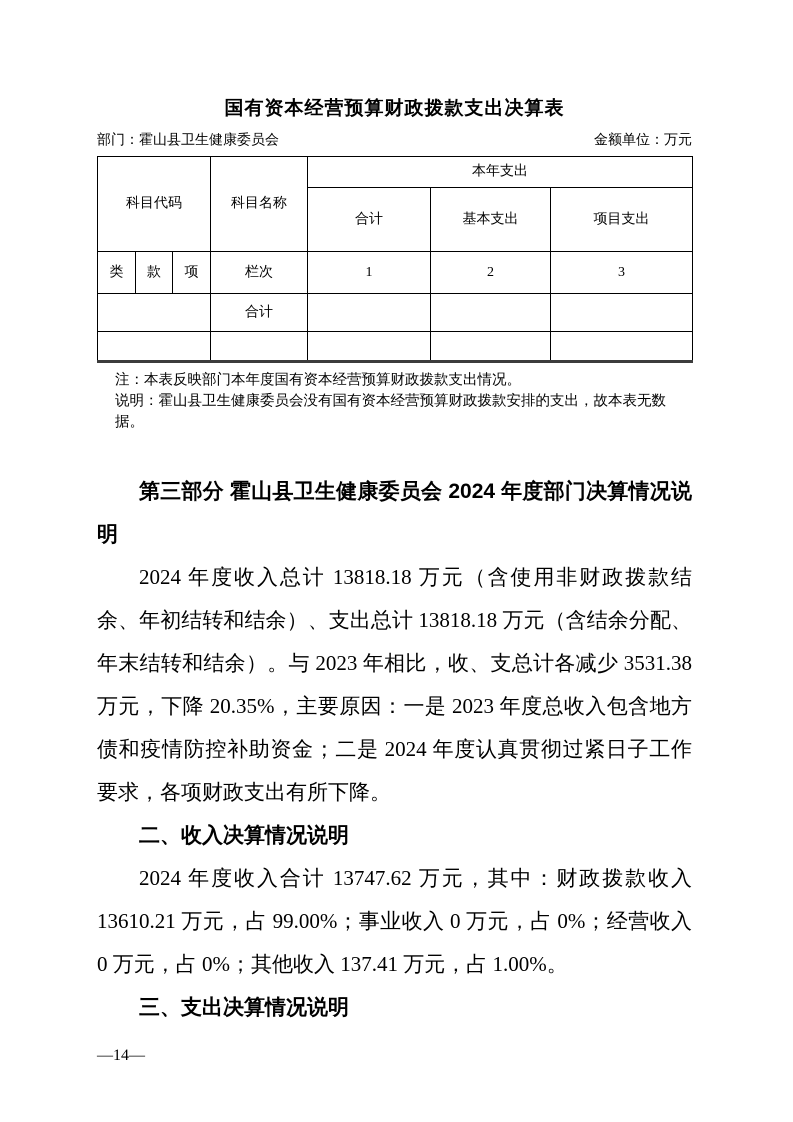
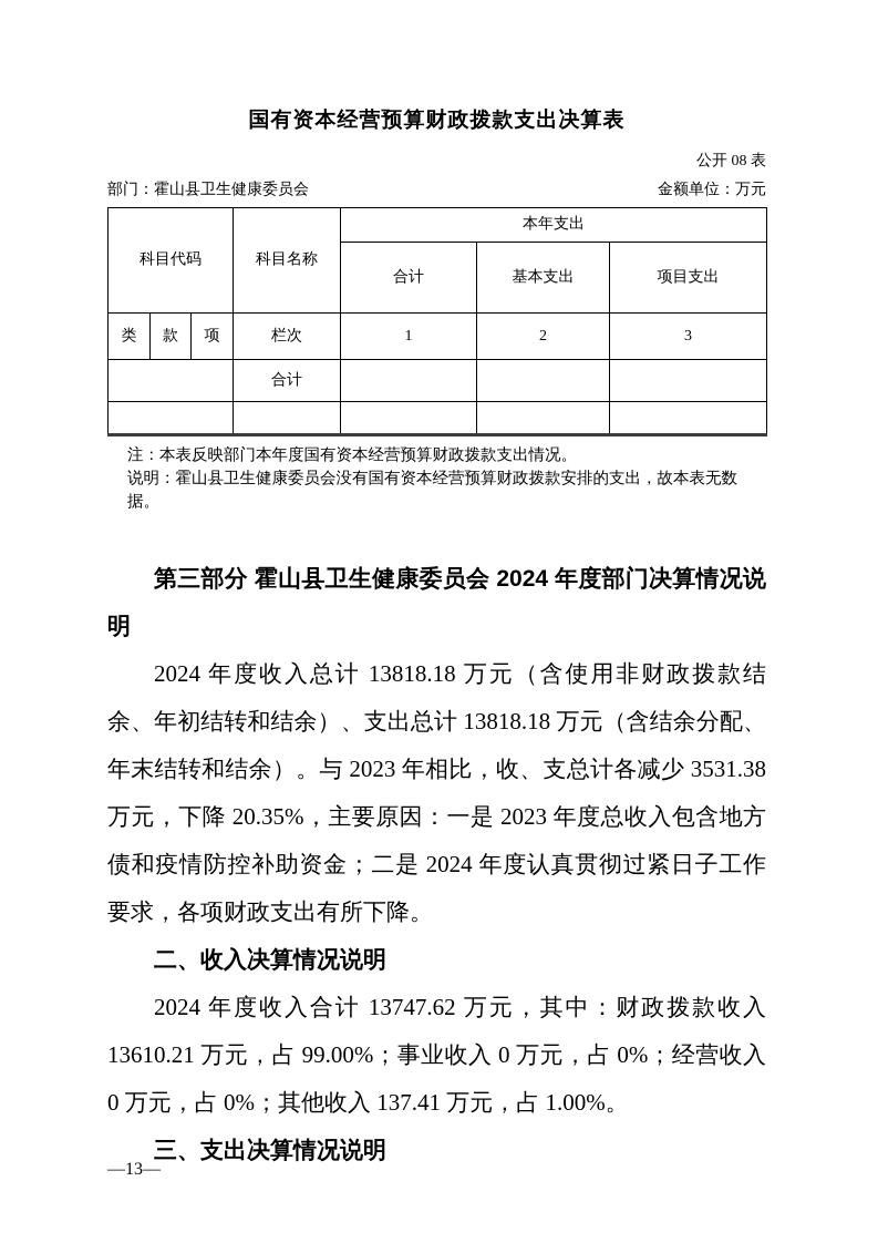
  国有资本经营预算财政拨款支出决算表
+ 公开 08 表
  部门：霍山县卫生健康委员会
  金额单位：万元
  科目代码	科目名称	本年支出
  合计	基本支出	项目支出
  类	款	项	栏次	1	2	3
  	合计
  注：本表反映部门本年度国有资本经营预算财政拨款支出情况。
  说明：霍山县卫生健康委员会没有国有资本经营预算财政拨款安排的支出，故本表无数据。
  第三部分 霍山县卫生健康委员会 2024 年度部门决算情况说明
  2024 年度收入总计 13818.18 万元（含使用非财政拨款结余、年初结转和结余）、支出总计 13818.18 万元（含结余分配、年末结转和结余）。与 2023 年相比，收、支总计各减少 3531.38 万元，下降 20.35%，主要原因：一是 2023 年度总收入包含地方债和疫情防控补助资金；二是 2024 年度认真贯彻过紧日子工作要求，各项财政支出有所下降。
  二、收入决算情况说明
  2024 年度收入合计 13747.62 万元，其中：财政拨款收入 13610.21 万元，占 99.00%；事业收入 0 万元，占 0%；经营收入 0 万元，占 0%；其他收入 137.41 万元，占 1.00%。
  三、支出决算情况说明
- —14—
+ —13—
